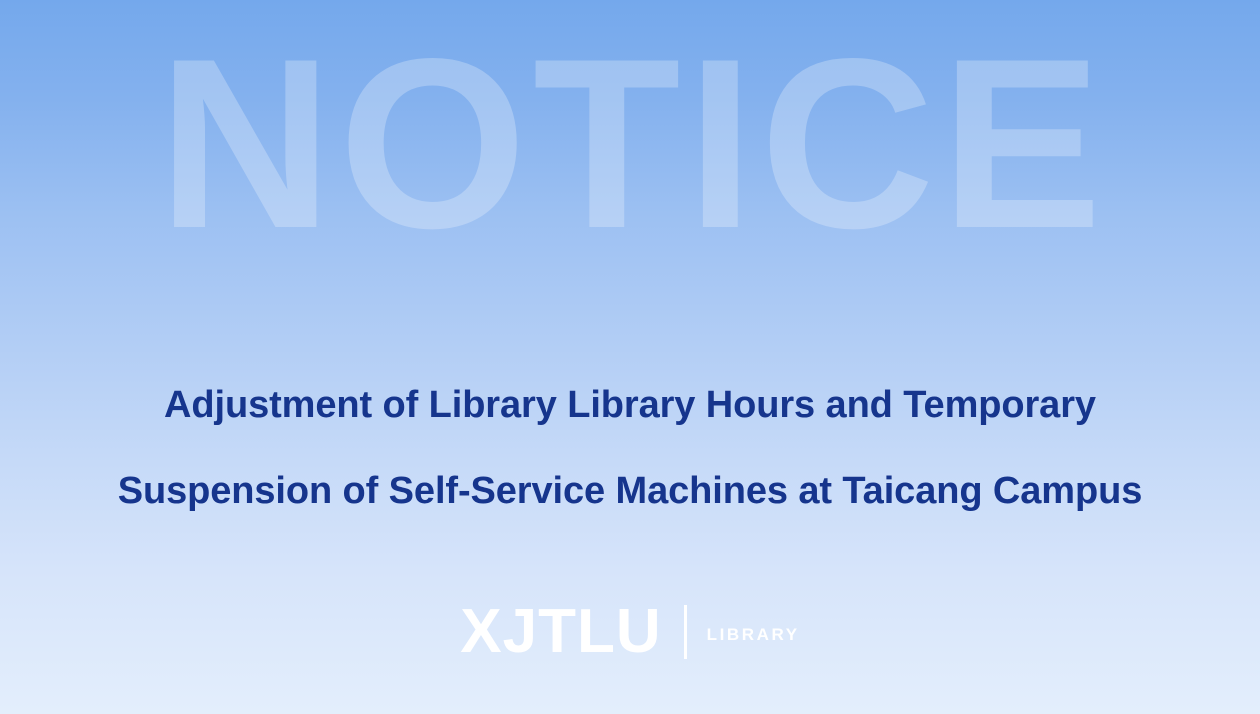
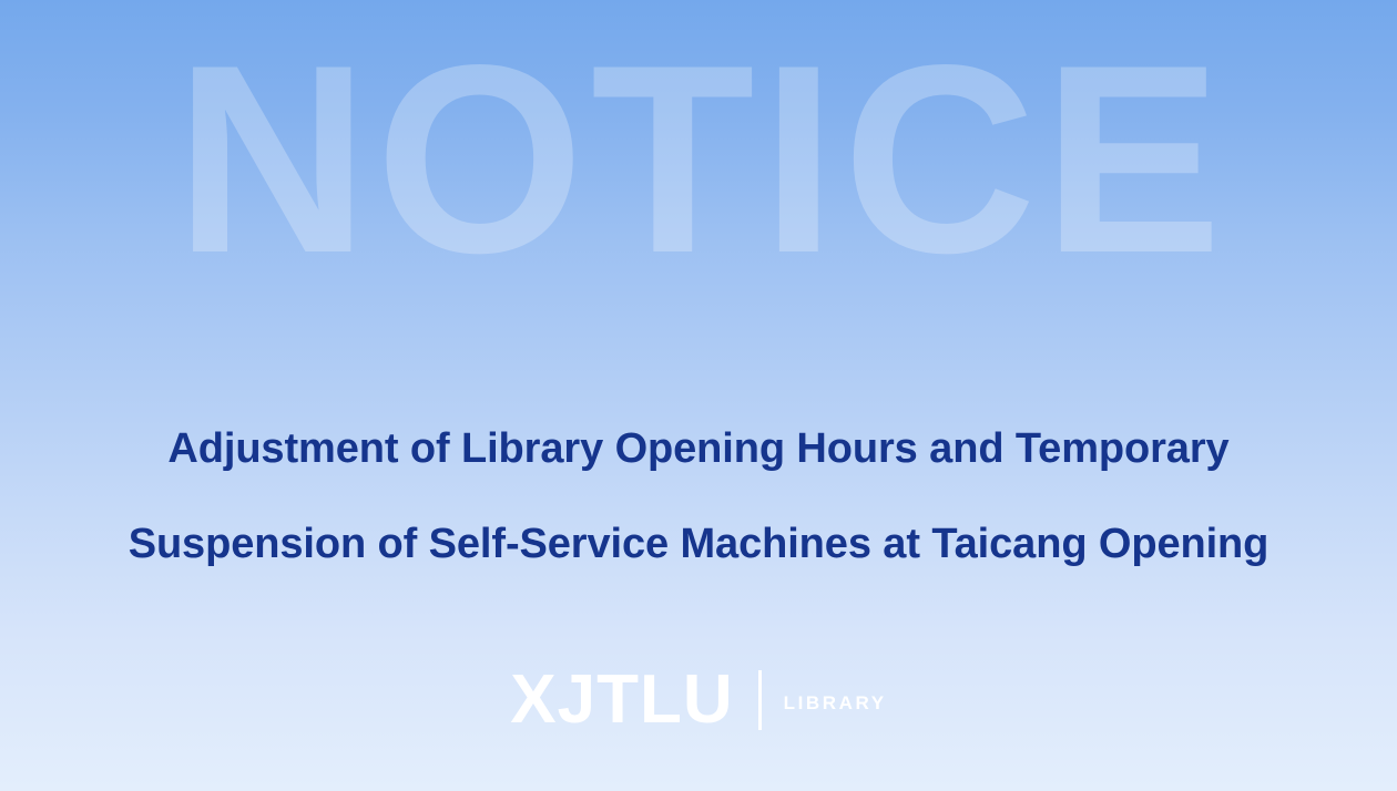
  NOTICE
- Adjustment of Library Library Hours and Temporary
+ Adjustment of Library Opening Hours and Temporary
- Suspension of Self-Service Machines at Taicang Campus
+ Suspension of Self-Service Machines at Taicang Opening
  XJTLU
  LIBRARY
